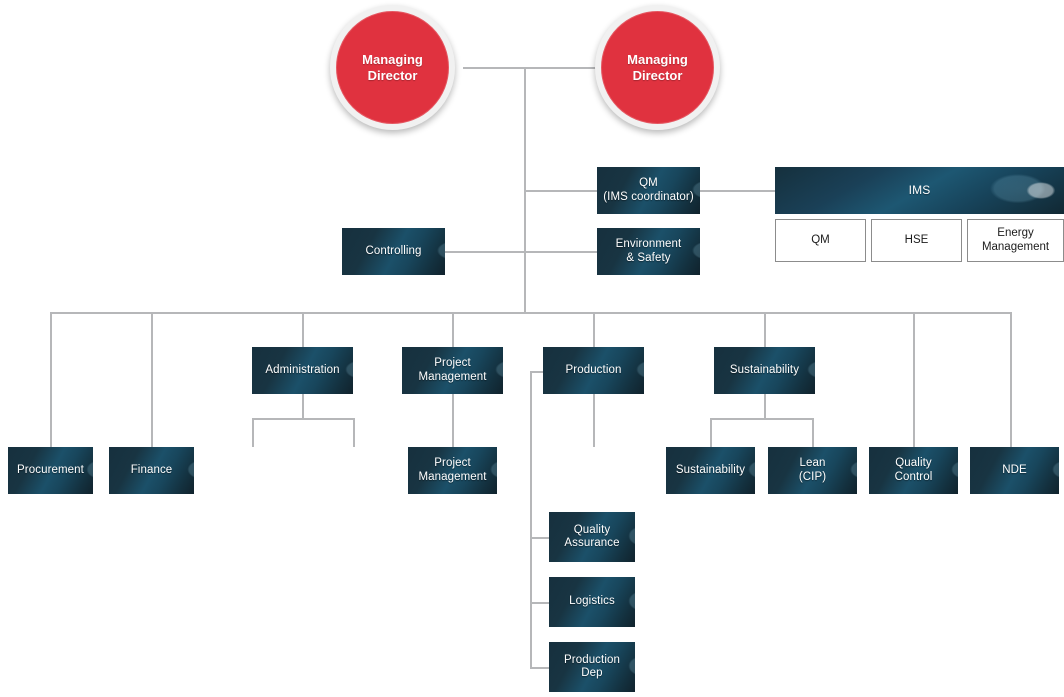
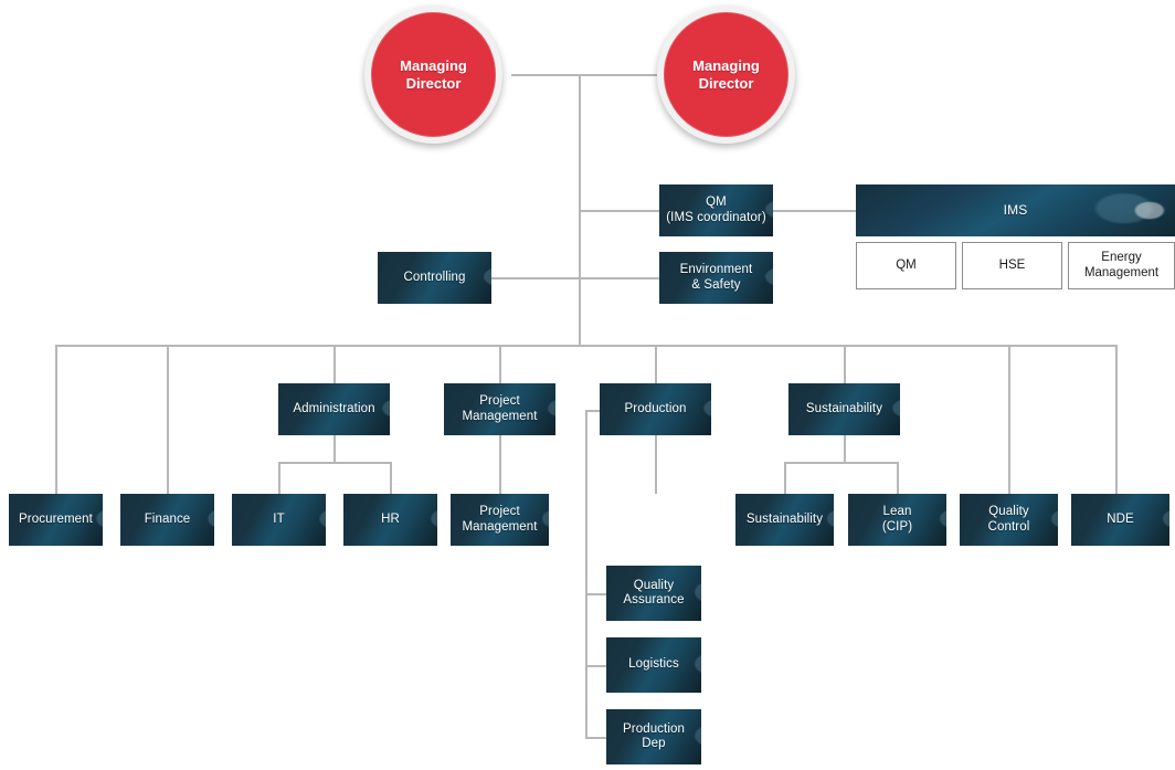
  Managing Director
  Managing Director
  QM
  (IMS coordinator)
  IMS
  QM
  HSE
  Energy
  Management
  Controlling
  Environment
  & Safety
  Administration
  Project
  Management
  Production
  Sustainability
  Procurement
  Finance
+ IT
+ HR
  Project
  Management
  Quality
  Assurance
  Logistics
  Production
  Dep
  Sustainability
  Lean
  (CIP)
  Quality
  Control
  NDE
